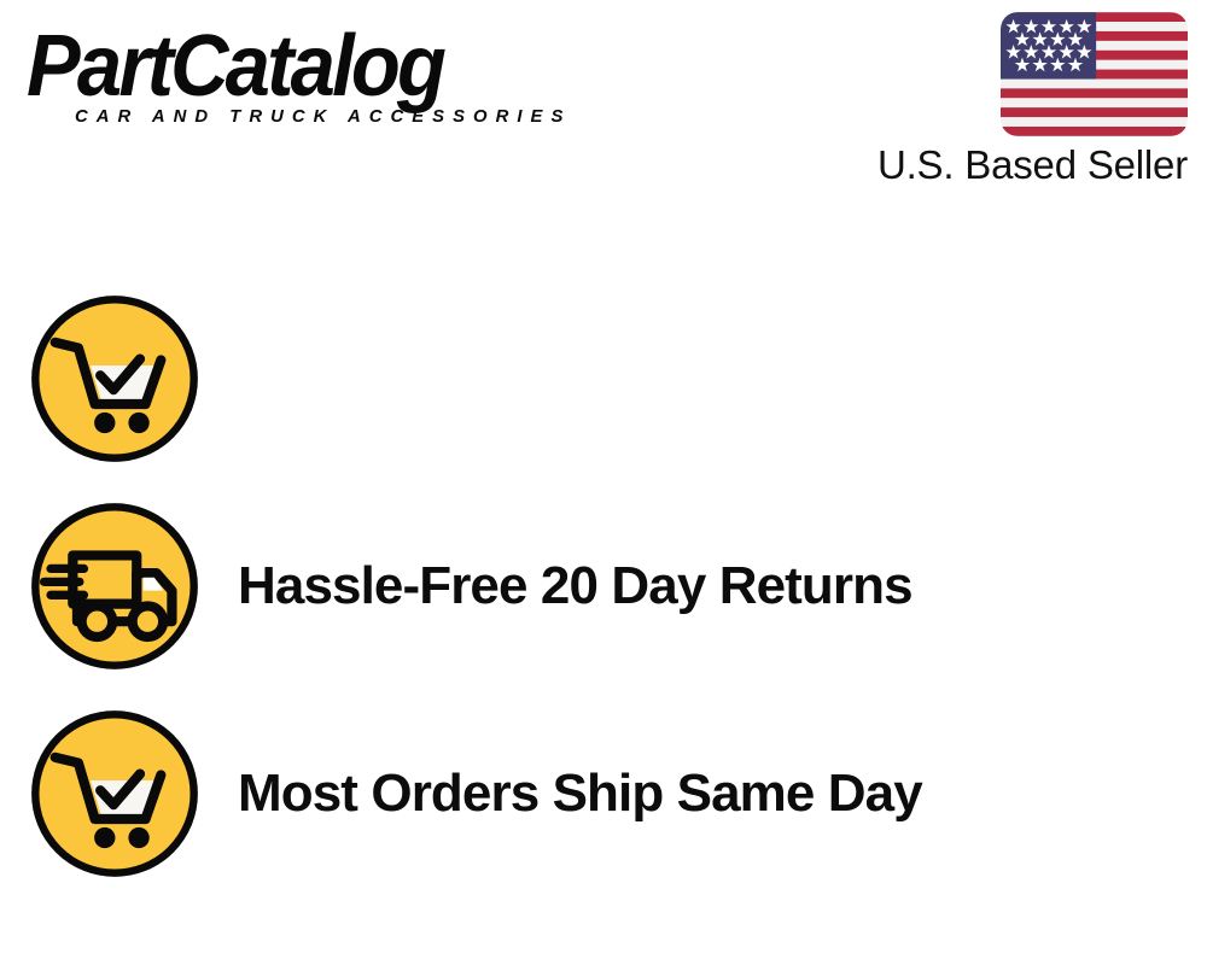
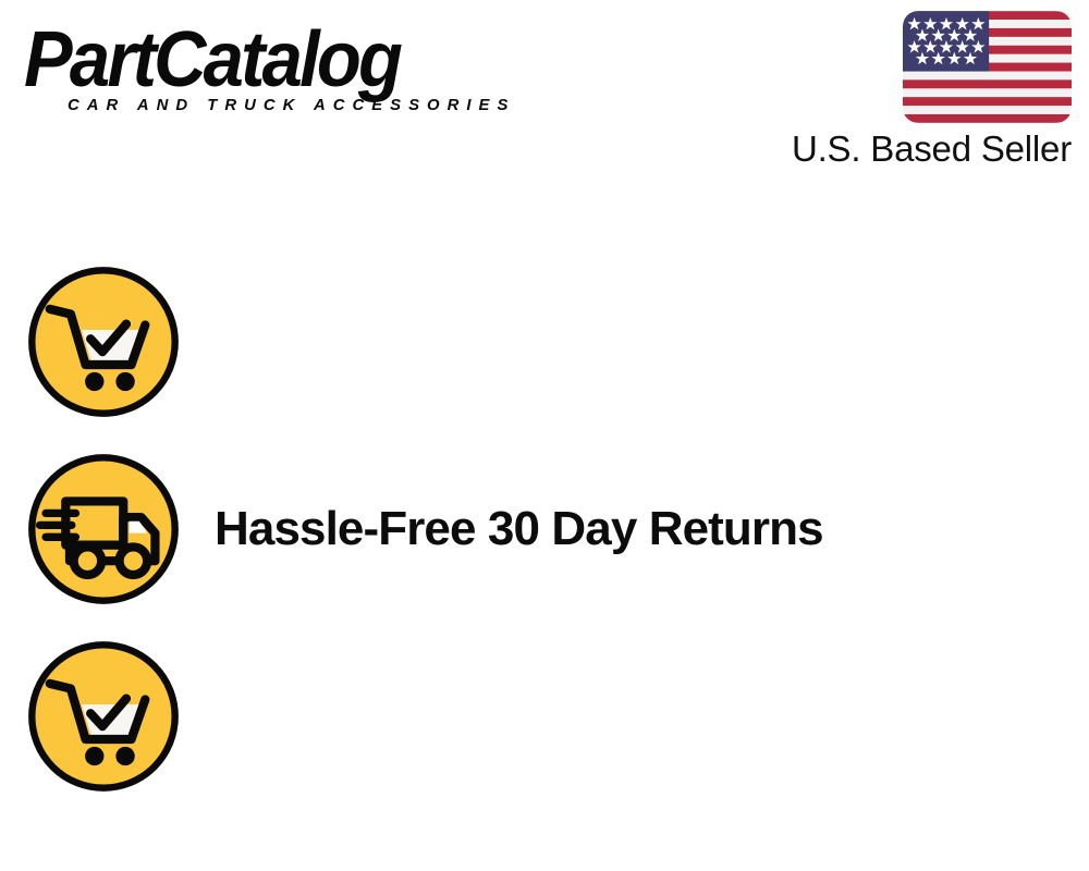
  PartCatalog
  CAR AND TRUCK ACCESSORIES
  U.S. Based Seller
- Hassle-Free 20 Day Returns
+ Hassle-Free 30 Day Returns
- Most Orders Ship Same Day
